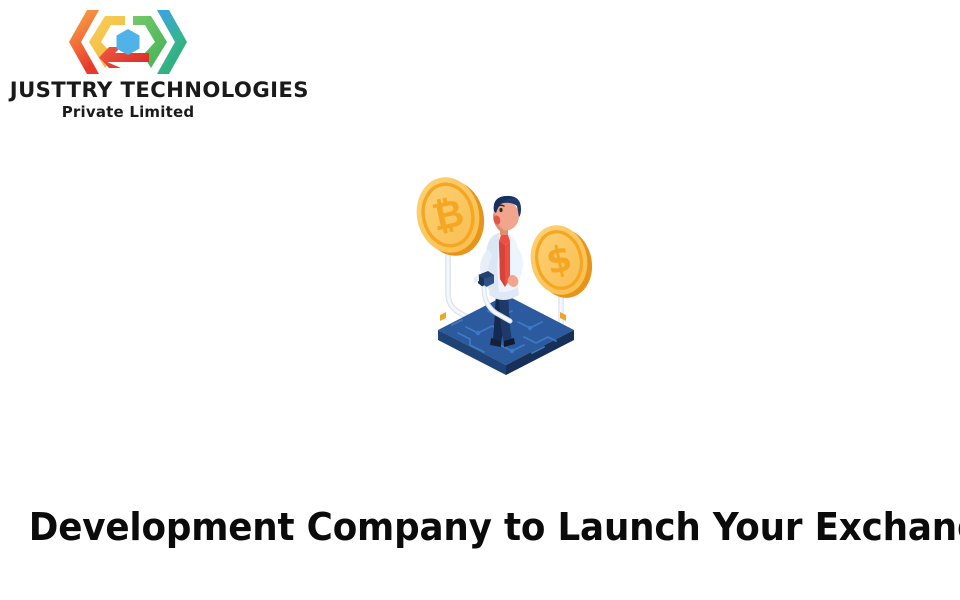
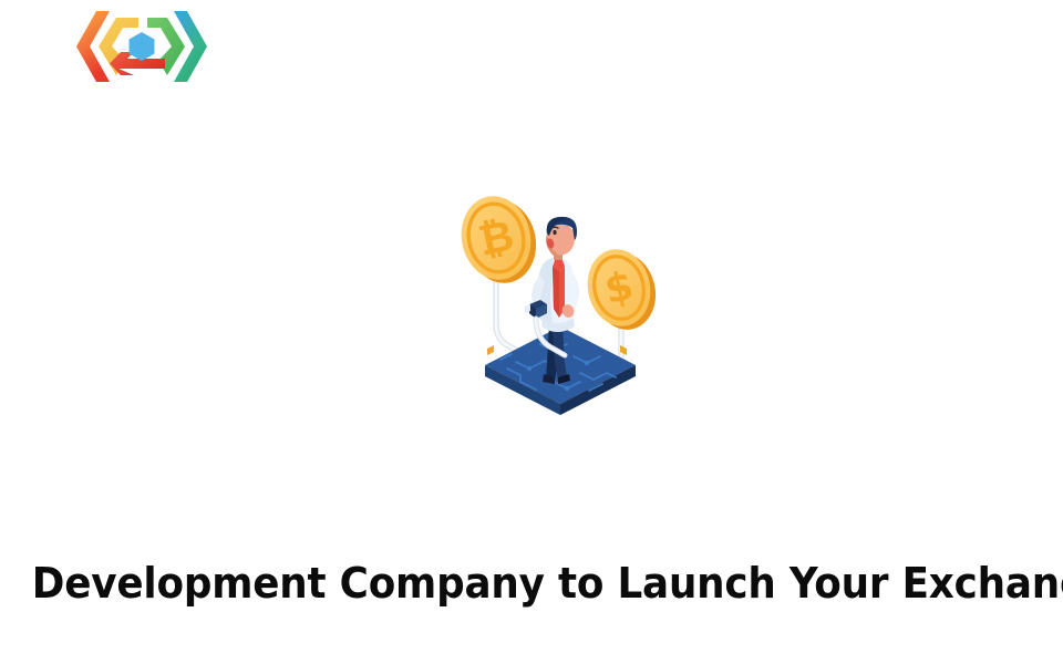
- JUSTTRY TECHNOLOGIES
- Private Limited
  Development Company to Launch Your Exchan
